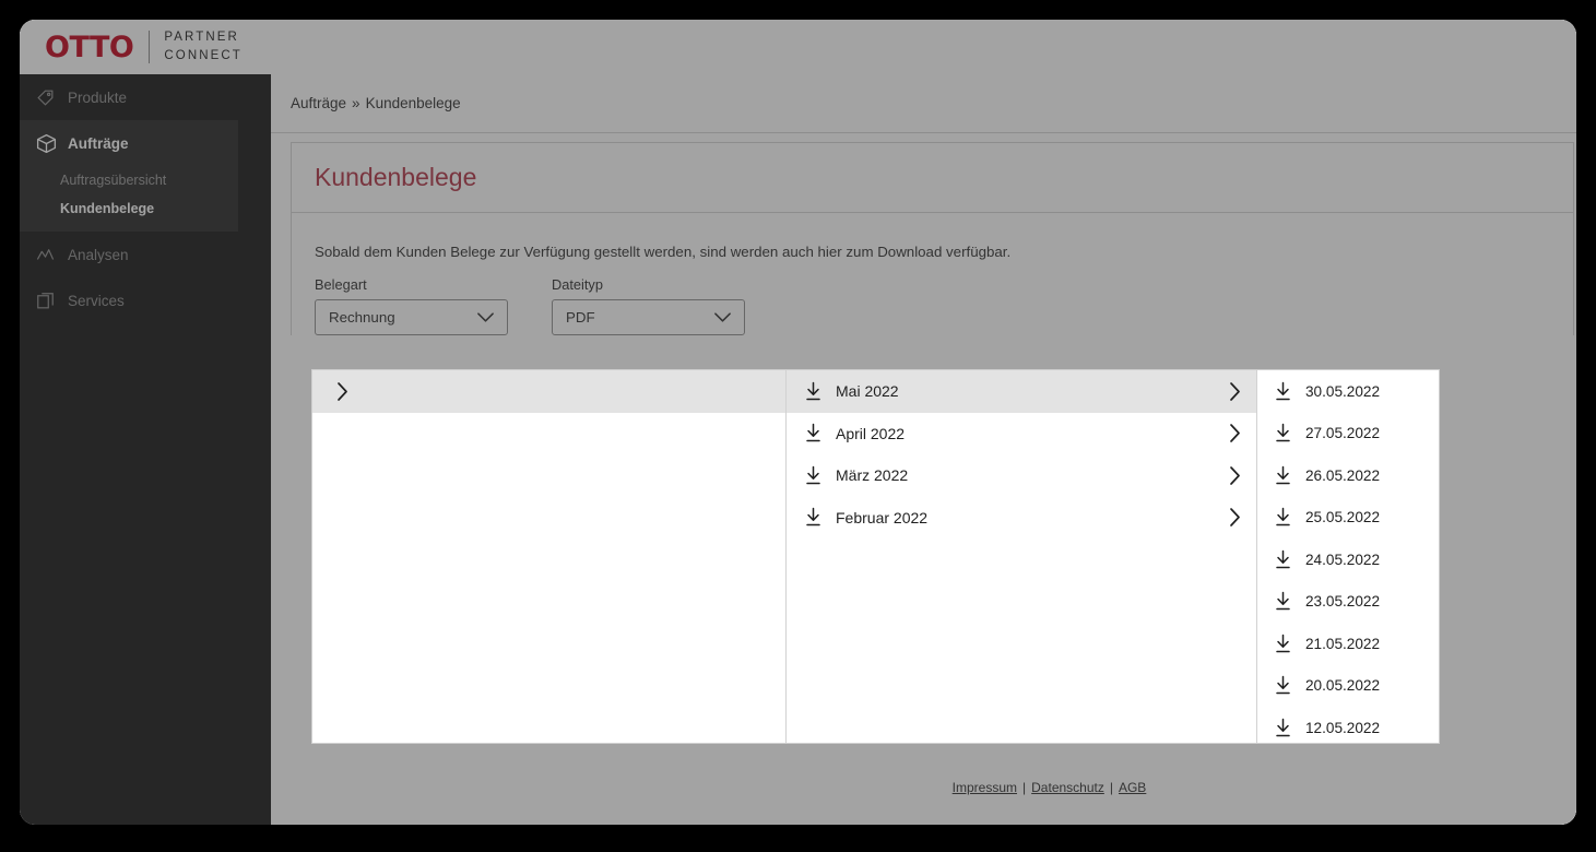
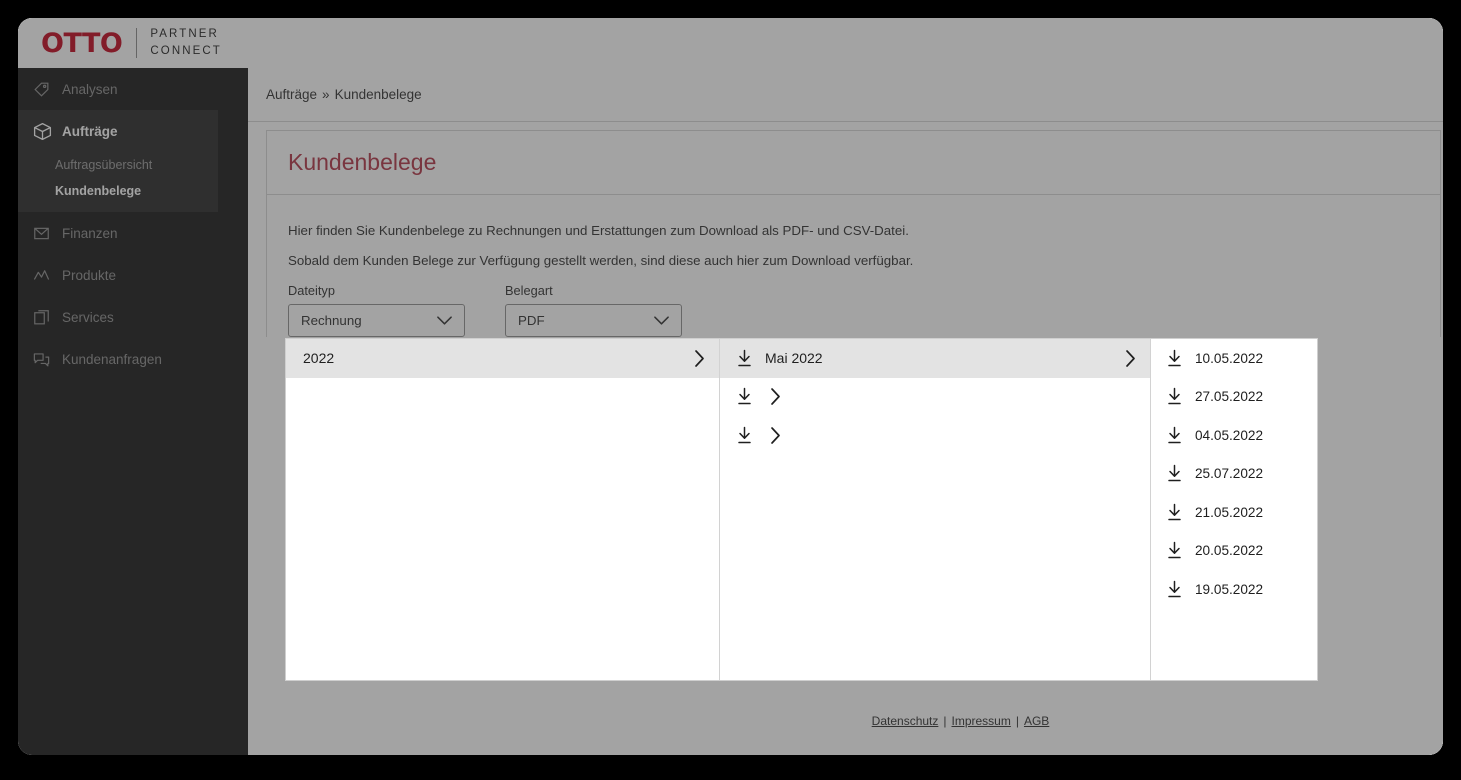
  OTTO
  PARTNER
  CONNECT
- Produkte
+ Analysen
  Aufträge
  Auftragsübersicht
  Kundenbelege
+ Finanzen
- Analysen
+ Produkte
  Services
+ Kundenanfragen
  Aufträge
  »
  Kundenbelege
  Kundenbelege
+ Hier finden Sie Kundenbelege zu Rechnungen und Erstattungen zum Download als PDF- und CSV-Datei.
- Sobald dem Kunden Belege zur Verfügung gestellt werden, sind werden auch hier zum Download verfügbar.
+ Sobald dem Kunden Belege zur Verfügung gestellt werden, sind diese auch hier zum Download verfügbar.
- Belegart
+ Dateityp
  Rechnung
- Dateityp
+ Belegart
  PDF
- Impressum
+ Datenschutz
  |
- Datenschutz
+ Impressum
  |
  AGB
+ 2022
  Mai 2022
- April 2022
- März 2022
- Februar 2022
- 30.05.2022
+ 10.05.2022
  27.05.2022
- 26.05.2022
+ 04.05.2022
- 25.05.2022
+ 25.07.2022
- 24.05.2022
- 23.05.2022
  21.05.2022
  20.05.2022
- 12.05.2022
+ 19.05.2022
